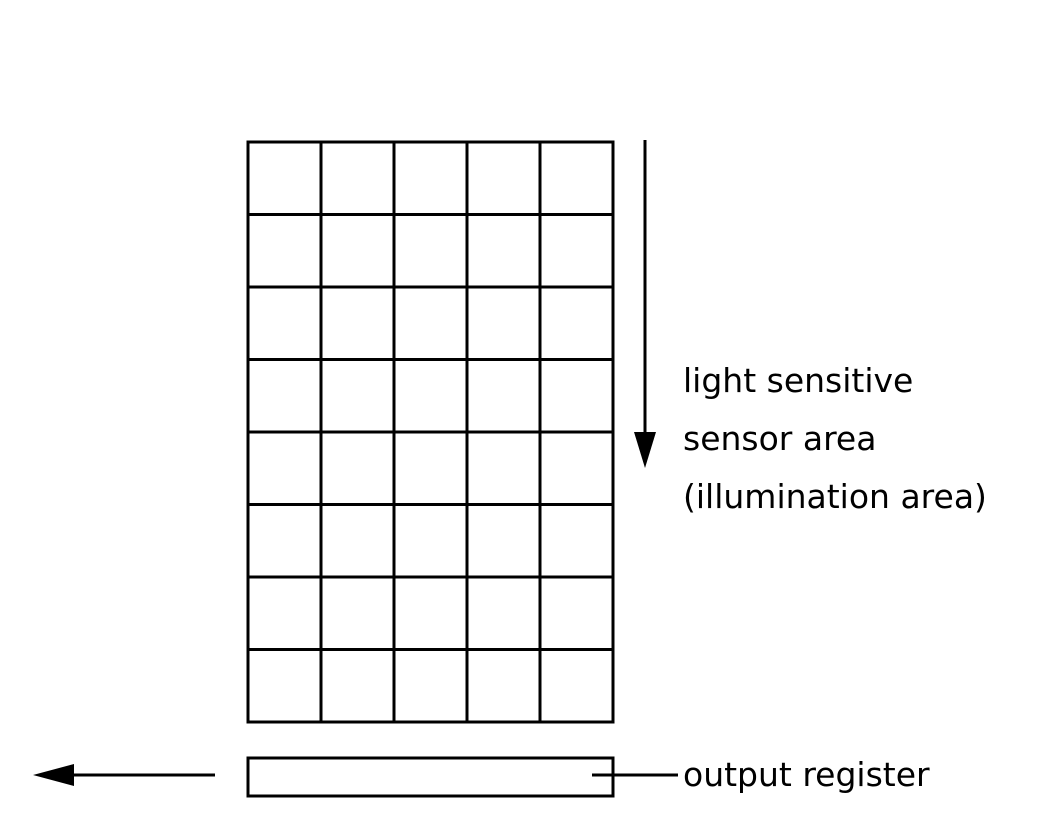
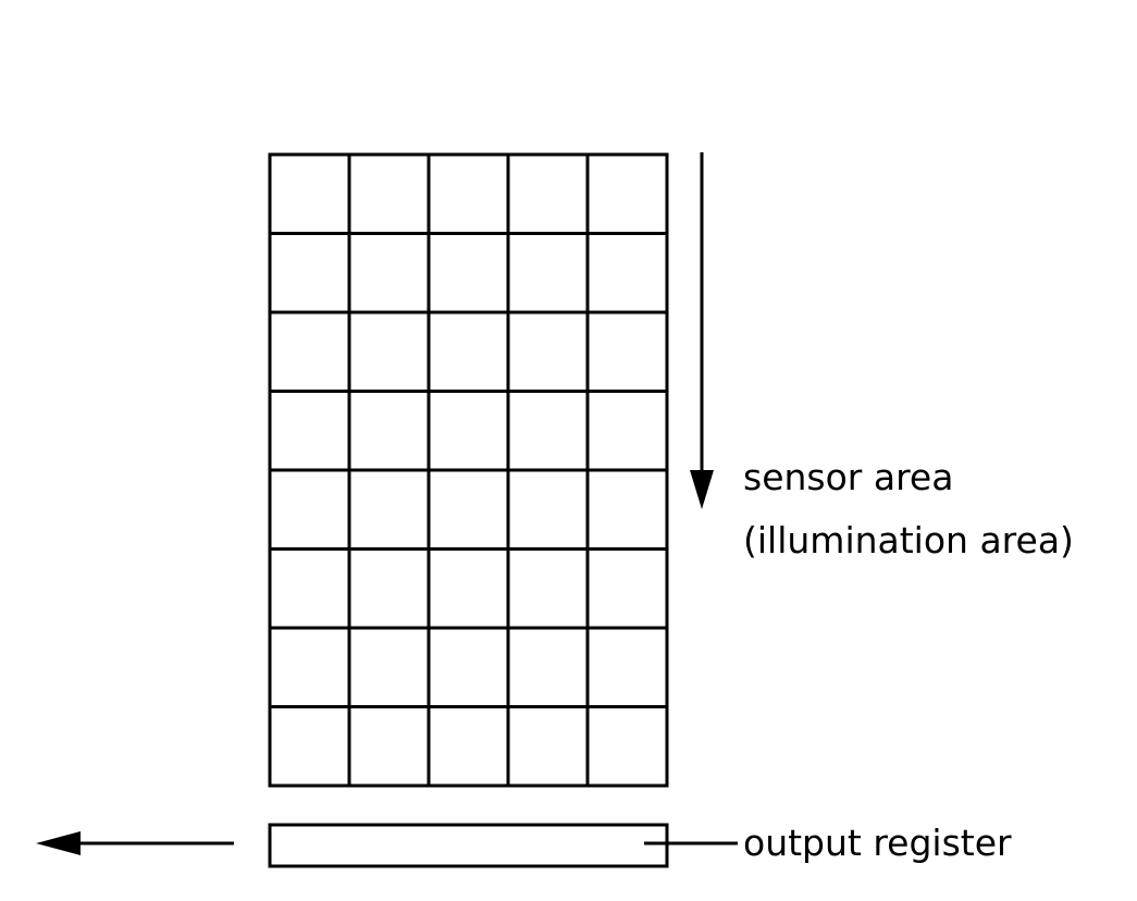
- light sensitive
  sensor area
  (illumination area)
  output register
